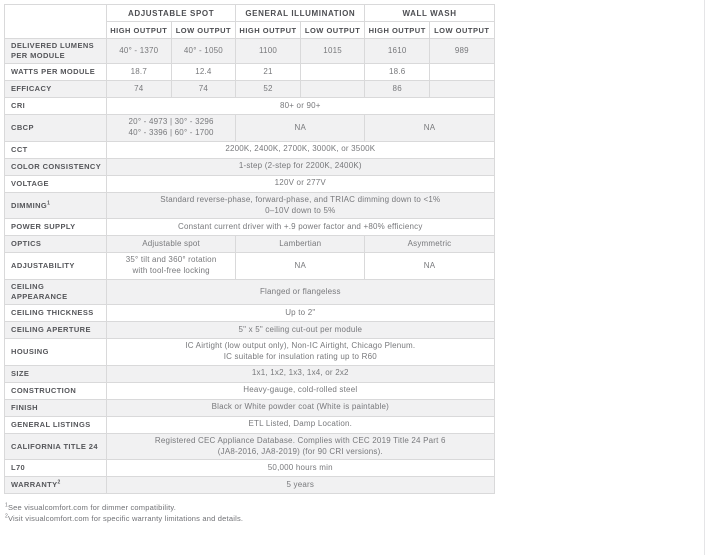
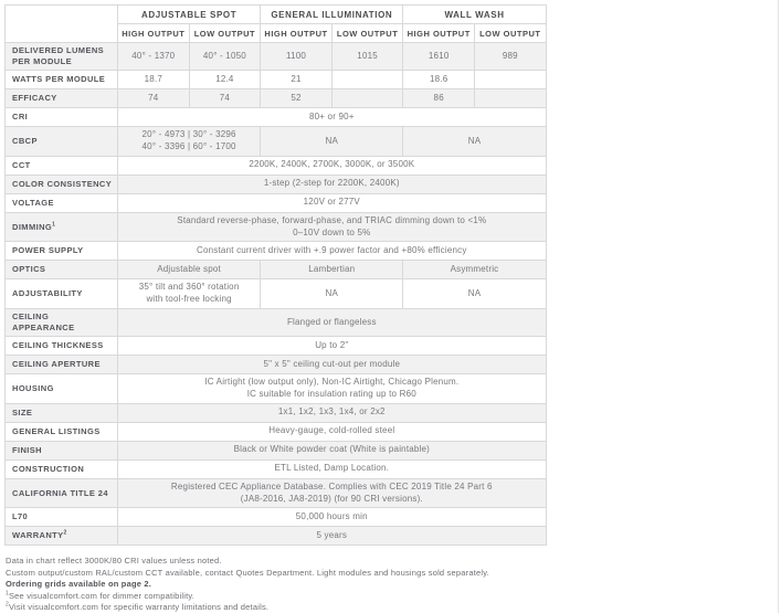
  	ADJUSTABLE SPOT	GENERAL ILLUMINATION	WALL WASH
  HIGH OUTPUT	LOW OUTPUT	HIGH OUTPUT	LOW OUTPUT	HIGH OUTPUT	LOW OUTPUT
  DELIVERED LUMENS PER MODULE	40° - 1370	40° - 1050	1100	1015	1610	989
  WATTS PER MODULE	18.7	12.4	21		18.6
  EFFICACY	74	74	52		86
  CRI	80+ or 90+
  CBCP	20° - 4973 | 30° - 329640° - 3396 | 60° - 1700	NA	NA
  CCT	2200K, 2400K, 2700K, 3000K, or 3500K
  COLOR CONSISTENCY	1-step (2-step for 2200K, 2400K)
  VOLTAGE	120V or 277V
  DIMMING	Standard reverse-phase, forward-phase, and TRIAC dimming down to <1%0–10V down to 5%
  POWER SUPPLY	Constant current driver with +.9 power factor and +80% efficiency
  OPTICS	Adjustable spot	Lambertian	Asymmetric
  ADJUSTABILITY	35° tilt and 360° rotationwith tool-free locking	NA	NA
  CEILING APPEARANCE	Flanged or flangeless
  CEILING THICKNESS	Up to 2"
  CEILING APERTURE	5" x 5" ceiling cut-out per module
  HOUSING	IC Airtight (low output only), Non-IC Airtight, Chicago Plenum.IC suitable for insulation rating up to R60
  SIZE	1x1, 1x2, 1x3, 1x4, or 2x2
- CONSTRUCTION	Heavy-gauge, cold-rolled steel
+ GENERAL LISTINGS	Heavy-gauge, cold-rolled steel
  FINISH	Black or White powder coat (White is paintable)
- GENERAL LISTINGS	ETL Listed, Damp Location.
+ CONSTRUCTION	ETL Listed, Damp Location.
  CALIFORNIA TITLE 24	Registered CEC Appliance Database. Complies with CEC 2019 Title 24 Part 6(JA8-2016, JA8-2019) (for 90 CRI versions).
  L70	50,000 hours min
  WARRANTY	5 years
+ Data in chart reflect 3000K/80 CRI values unless noted.
+ Custom output/custom RAL/custom CCT available, contact Quotes Department. Light modules and housings sold separately.
+ Ordering grids available on page 2.
  See visualcomfort.com for dimmer compatibility.
  Visit visualcomfort.com for specific warranty limitations and details.
